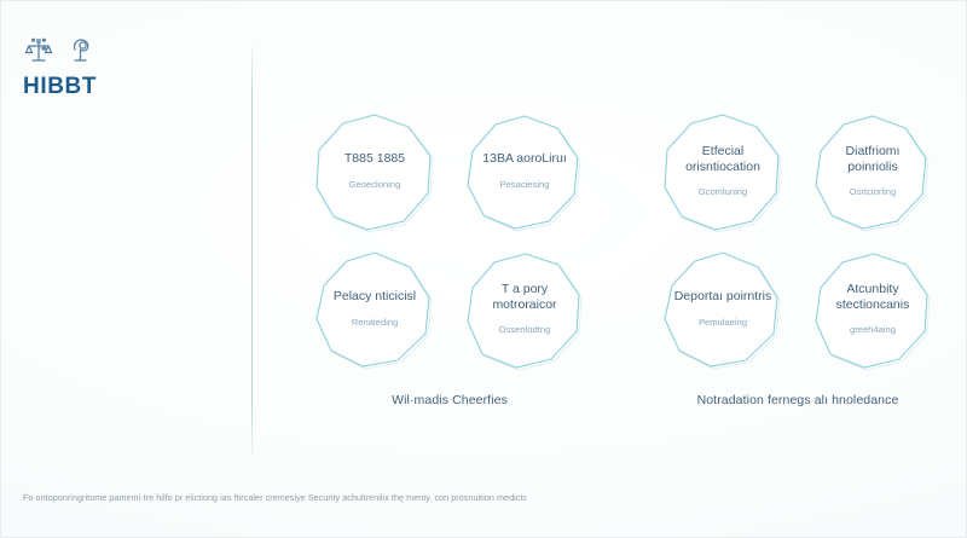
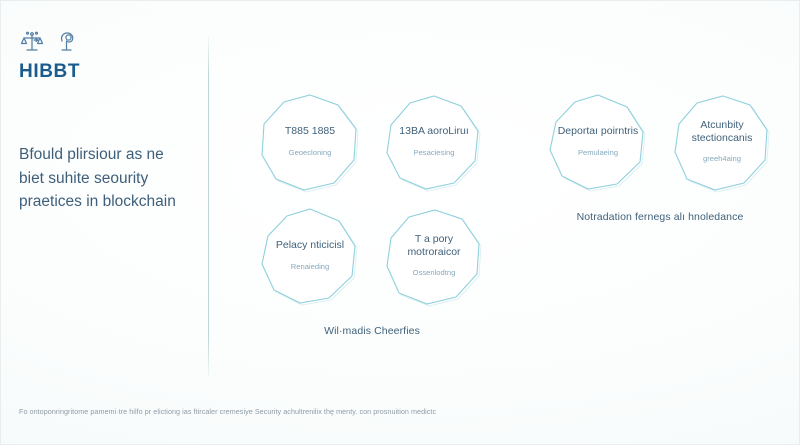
  HIBBT
+ Bfould plirsiour as ne biet suhite seourity praetices in blockchain
  T885 1885
  Geoecloning
  13BA aoroLiruı
  Pesaciesing
  Pelacy nticicisl
  Renaieding
  T a pory motroraicor
  Ossenlodtng
  Wil·madis Cheerfies
- Etfecial orisntiocation
- Gcomluning
- Diatfriomı poinriolis
- Osrtciorling
  Deportaı poirntris
  Pemulaeing
  Atcunbity stectioncanis
  greeh4aing
  Notradation fernegs alı hnoledance
  Fo ontoponringritome pamemi·tre hilfo pr elictiong ias ftircaler cremesiye Security achultrenilix thȩ menty. con prosnuition medictc
